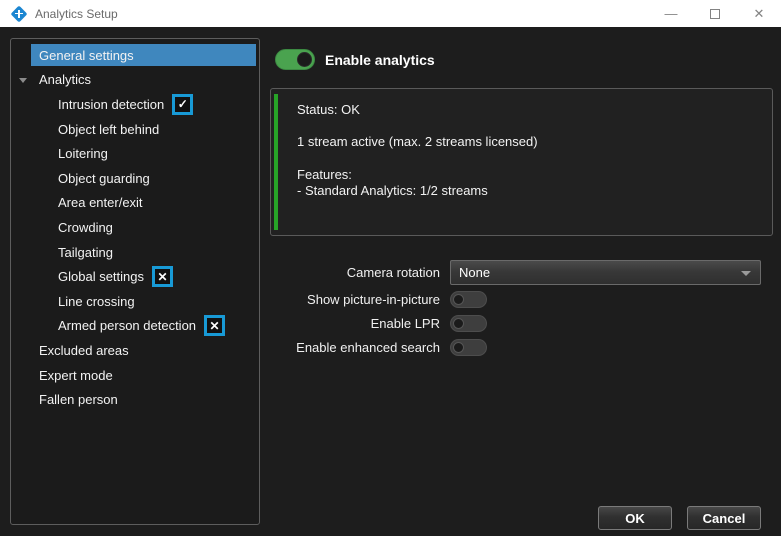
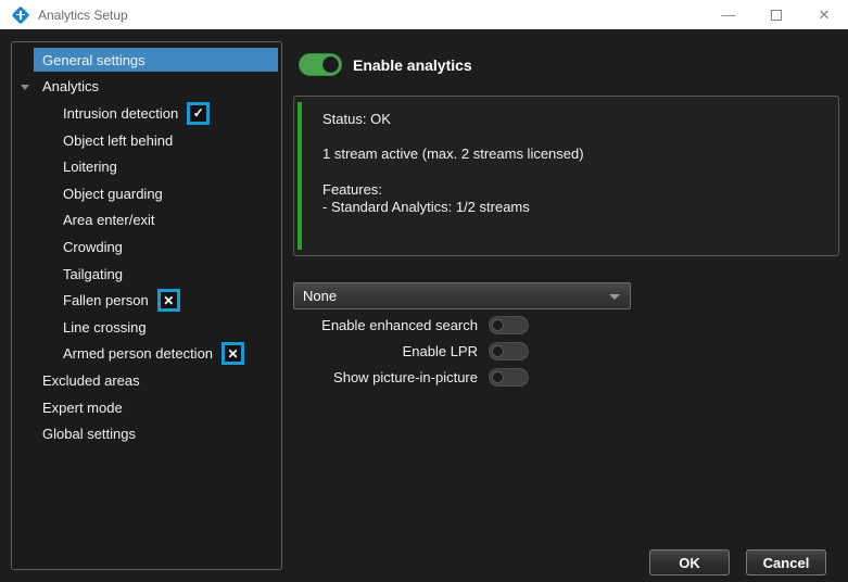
  Analytics Setup
  —
  ✕
  General settings
  Analytics
  Intrusion detection
  ✓
  Object left behind
  Loitering
  Object guarding
  Area enter/exit
  Crowding
  Tailgating
- Global settings
+ Fallen person
  ✕
  Line crossing
  Armed person detection
  ✕
  Excluded areas
  Expert mode
- Fallen person
+ Global settings
  Enable analytics
  Status: OK
  1 stream active (max. 2 streams licensed)
  Features:
  - Standard Analytics: 1/2 streams
- Camera rotation
  None
- Show picture-in-picture
+ Enable enhanced search
  Enable LPR
- Enable enhanced search
+ Show picture-in-picture
  OK
  Cancel
